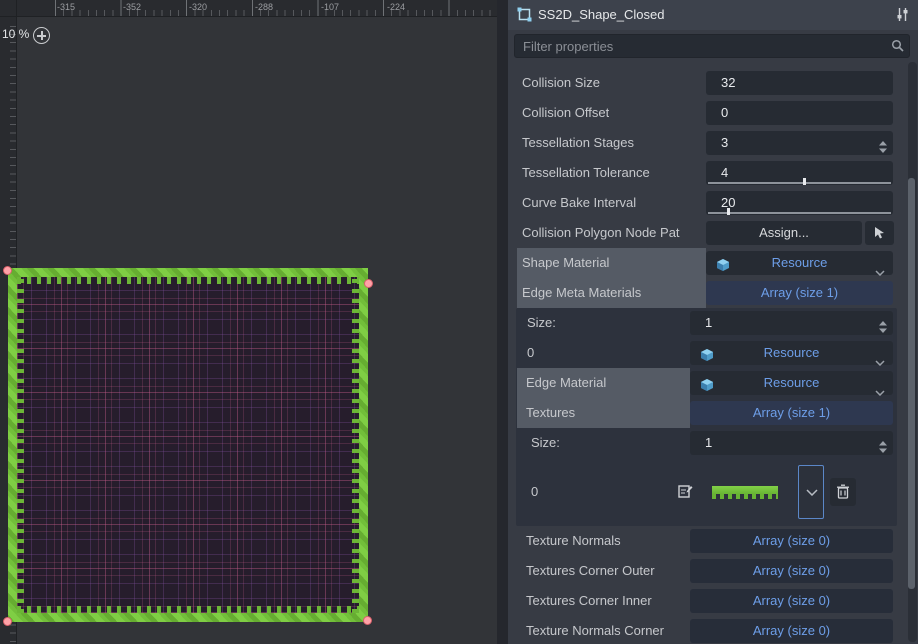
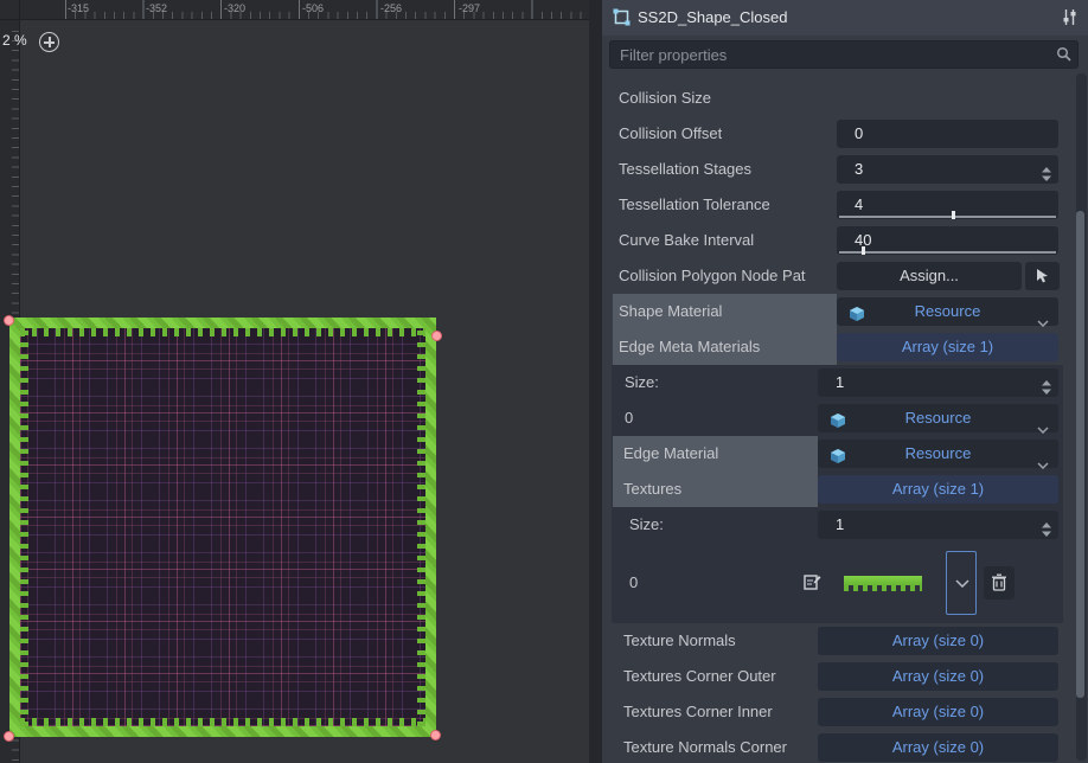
  -315
  -352
  -320
- -288
+ -506
- -107
+ -256
- -224
+ -297
- 10 %
+ 2 %
  SS2D_Shape_Closed
  Filter properties
  Collision Size
- 32
  Collision Offset
  0
  Tessellation Stages
  3
  Tessellation Tolerance
  4
  Curve Bake Interval
- 20
+ 40
  Collision Polygon Node Pat
  Assign...
  Shape Material
  Resource
  Edge Meta Materials
  Array (size 1)
  Size:
  1
  0
  Resource
  Edge Material
  Resource
  Textures
  Array (size 1)
  Size:
  1
  0
  Texture Normals
  Array (size 0)
  Textures Corner Outer
  Array (size 0)
  Textures Corner Inner
  Array (size 0)
  Texture Normals Corner
  Array (size 0)
